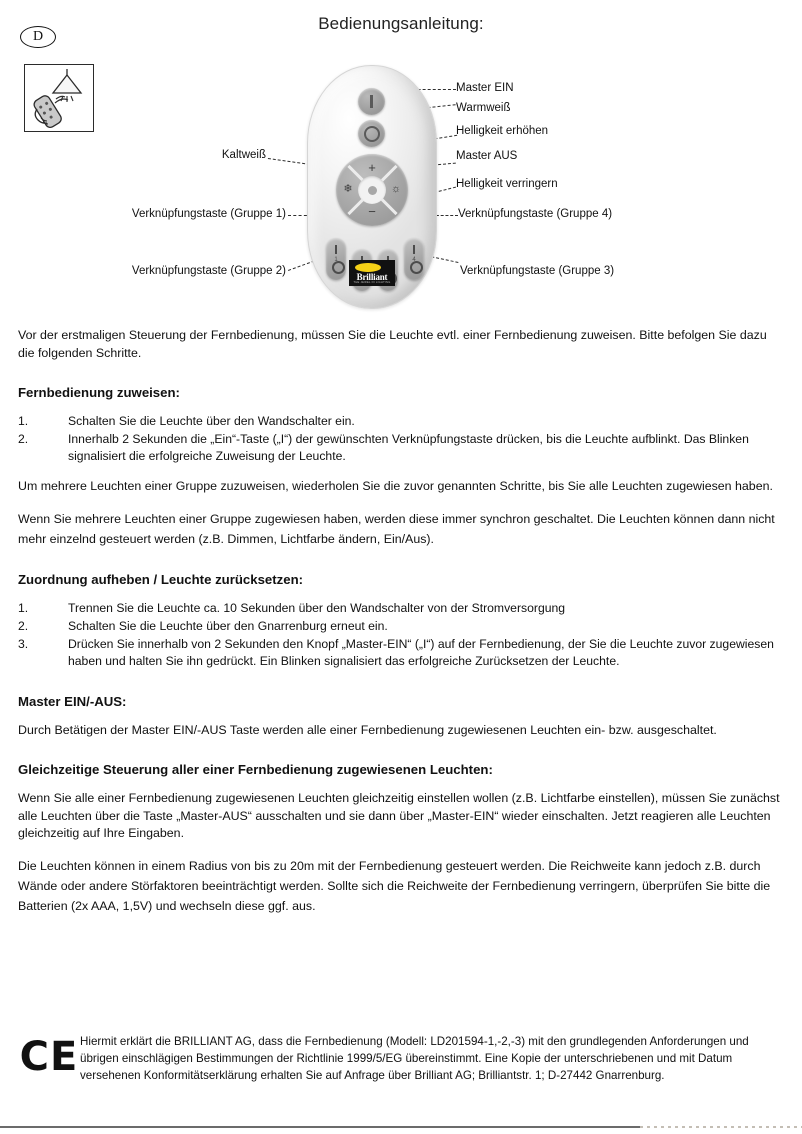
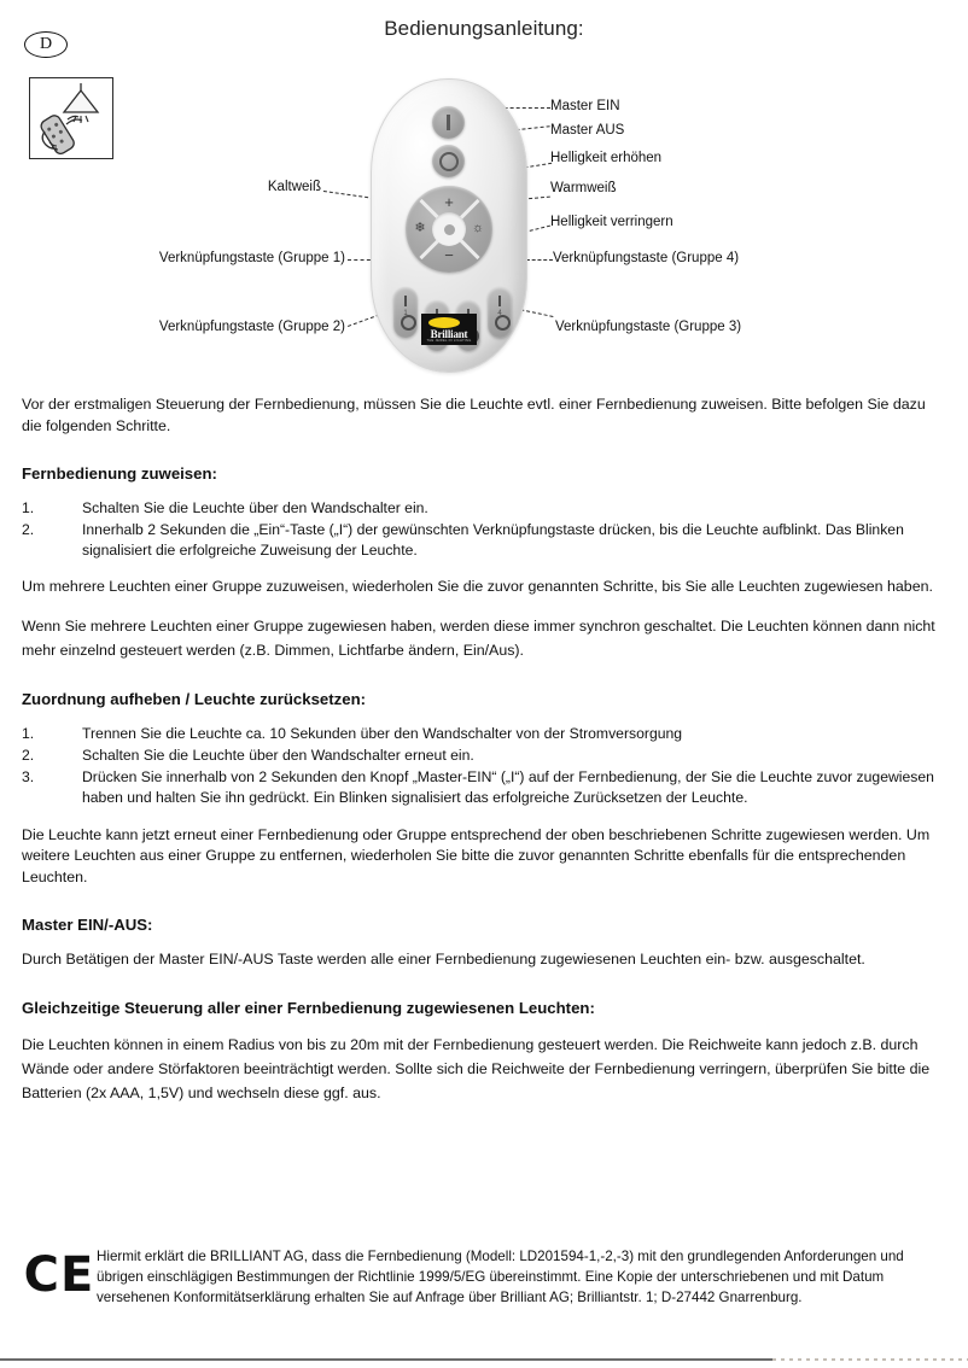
  Bedienungsanleitung:
  D
  +
  −
  ❄
  ☼
  Brilliant
  Master EIN
- Warmweiß
+ Master AUS
  Helligkeit erhöhen
- Master AUS
+ Warmweiß
  Helligkeit verringern
  Verknüpfungstaste (Gruppe 4)
  Verknüpfungstaste (Gruppe 3)
  Kaltweiß
  Verknüpfungstaste (Gruppe 1)
  Verknüpfungstaste (Gruppe 2)
  Vor der erstmaligen Steuerung der Fernbedienung, müssen Sie die Leuchte evtl. einer Fernbedienung zuweisen. Bitte befolgen Sie dazu die folgenden Schritte.
  Fernbedienung zuweisen:
  1.
  Schalten Sie die Leuchte über den Wandschalter ein.
  2.
  Innerhalb 2 Sekunden die „Ein“-Taste („I“) der gewünschten Verknüpfungstaste drücken, bis die Leuchte aufblinkt. Das Blinken signalisiert die erfolgreiche Zuweisung der Leuchte.
  Um mehrere Leuchten einer Gruppe zuzuweisen, wiederholen Sie die zuvor genannten Schritte, bis Sie alle Leuchten zugewiesen haben.
  Wenn Sie mehrere Leuchten einer Gruppe zugewiesen haben, werden diese immer synchron geschaltet. Die Leuchten können dann nicht mehr einzelnd gesteuert werden (z.B. Dimmen, Lichtfarbe ändern, Ein/Aus).
  Zuordnung aufheben / Leuchte zurücksetzen:
  1.
  Trennen Sie die Leuchte ca. 10 Sekunden über den Wandschalter von der Stromversorgung
  2.
- Schalten Sie die Leuchte über den Gnarrenburg erneut ein.
+ Schalten Sie die Leuchte über den Wandschalter erneut ein.
  3.
  Drücken Sie innerhalb von 2 Sekunden den Knopf „Master-EIN“ („I“) auf der Fernbedienung, der Sie die Leuchte zuvor zugewiesen haben und halten Sie ihn gedrückt. Ein Blinken signalisiert das erfolgreiche Zurücksetzen der Leuchte.
+ Die Leuchte kann jetzt erneut einer Fernbedienung oder Gruppe entsprechend der oben beschriebenen Schritte zugewiesen werden. Um weitere Leuchten aus einer Gruppe zu entfernen, wiederholen Sie bitte die zuvor genannten Schritte ebenfalls für die entsprechenden Leuchten.
  Master EIN/-AUS:
  Durch Betätigen der Master EIN/-AUS Taste werden alle einer Fernbedienung zugewiesenen Leuchten ein- bzw. ausgeschaltet.
  Gleichzeitige Steuerung aller einer Fernbedienung zugewiesenen Leuchten:
- Wenn Sie alle einer Fernbedienung zugewiesenen Leuchten gleichzeitig einstellen wollen (z.B. Lichtfarbe einstellen), müssen Sie zunächst alle Leuchten über die Taste „Master-AUS“ ausschalten und sie dann über „Master-EIN“ wieder einschalten. Jetzt reagieren alle Leuchten gleichzeitig auf Ihre Eingaben.
  Die Leuchten können in einem Radius von bis zu 20m mit der Fernbedienung gesteuert werden. Die Reichweite kann jedoch z.B. durch Wände oder andere Störfaktoren beeinträchtigt werden. Sollte sich die Reichweite der Fernbedienung verringern, überprüfen Sie bitte die Batterien (2x AAA, 1,5V) und wechseln diese ggf. aus.
  CE
  Hiermit erklärt die BRILLIANT AG, dass die Fernbedienung (Modell: LD201594-1,-2,-3) mit den grundlegenden Anforderungen und übrigen einschlägigen Bestimmungen der Richtlinie 1999/5/EG übereinstimmt. Eine Kopie der unterschriebenen und mit Datum versehenen Konformitätserklärung erhalten Sie auf Anfrage über Brilliant AG; Brilliantstr. 1; D-27442 Gnarrenburg.
